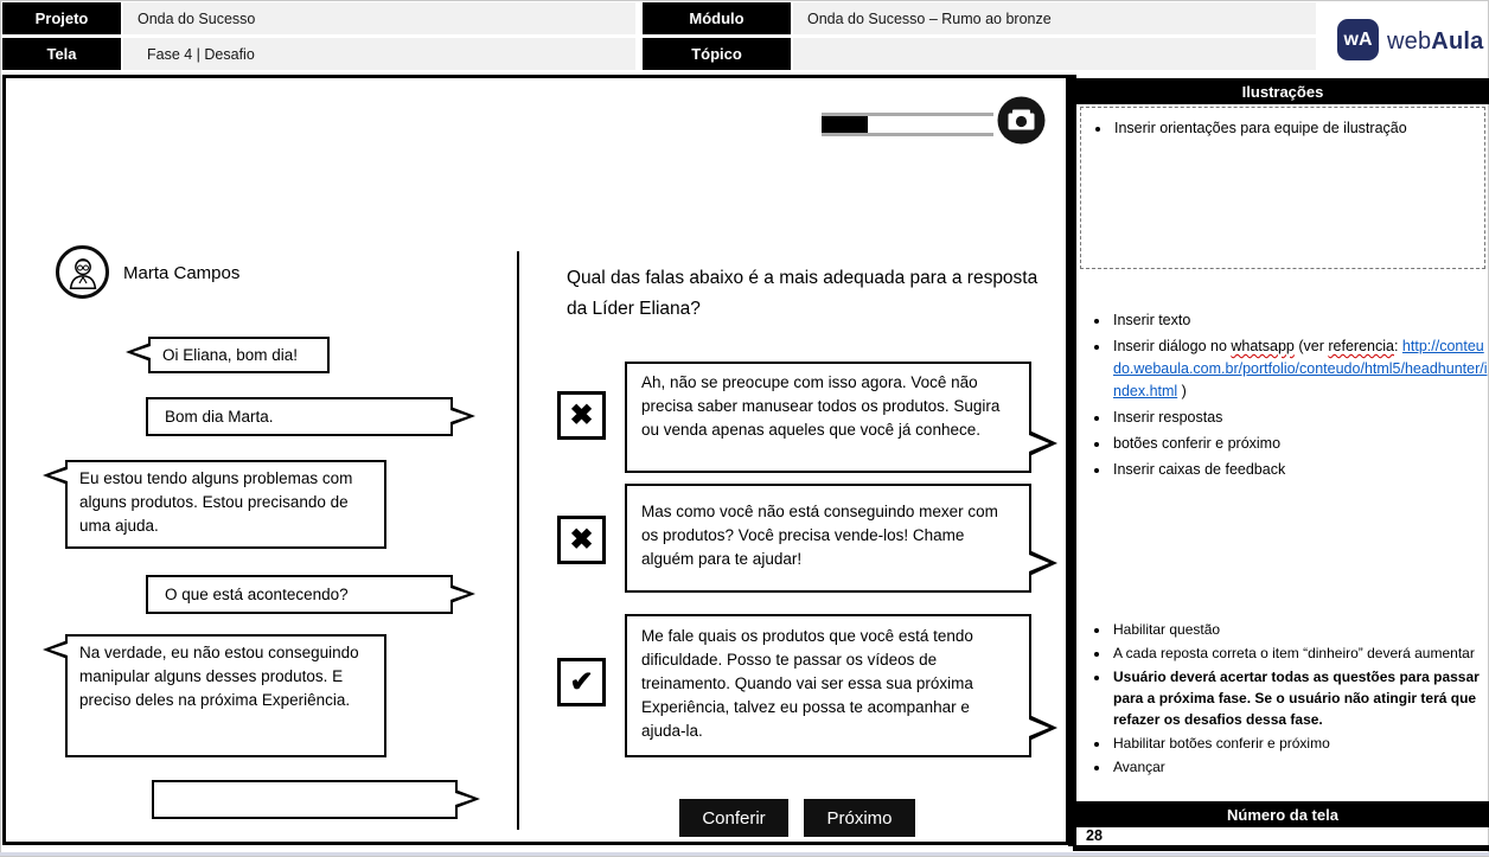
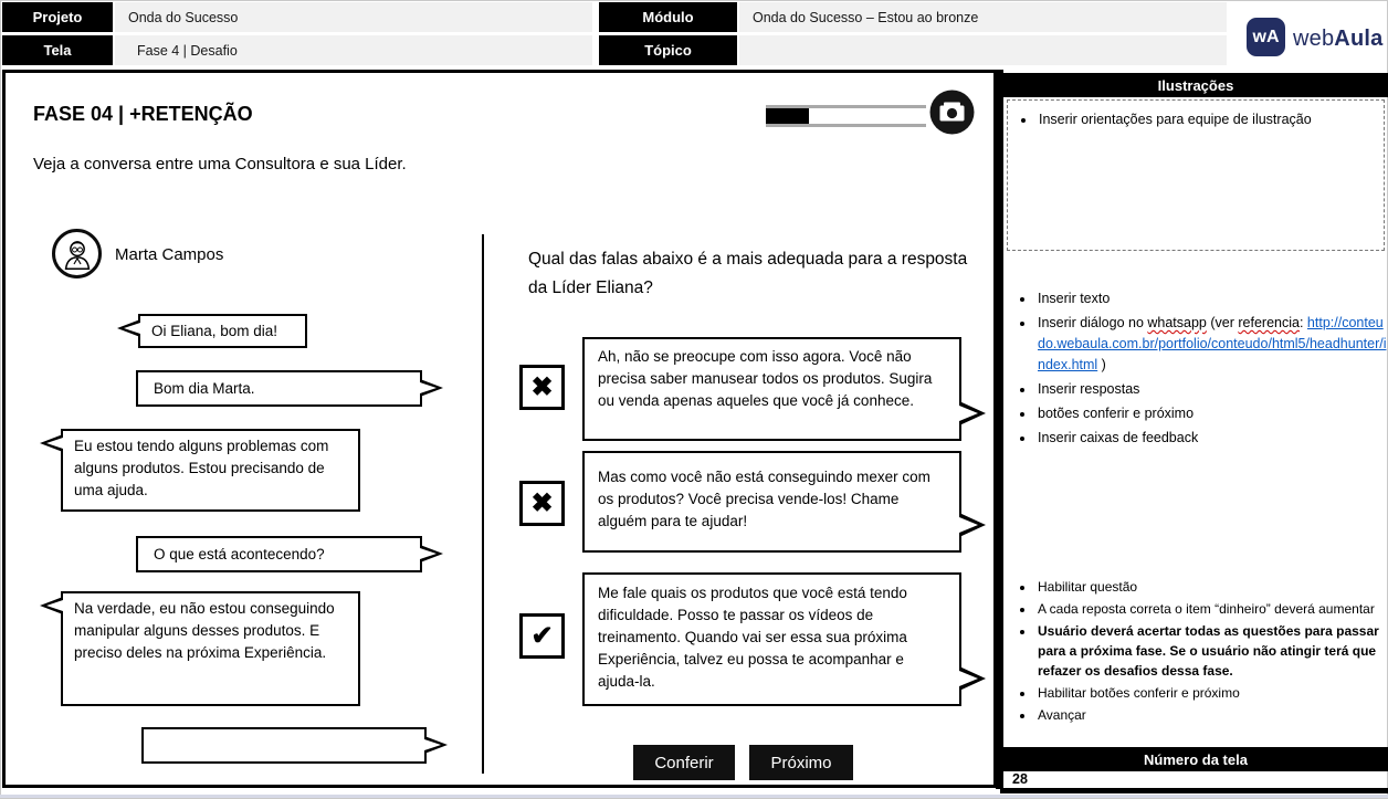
  Projeto
  Onda do Sucesso
  Módulo
- Onda do Sucesso – Rumo ao bronze
+ Onda do Sucesso – Estou ao bronze
  Tela
  Fase 4 | Desafio
  Tópico
  wA
  webAula
+ FASE 04 | +RETENÇÃO
+ Veja a conversa entre uma Consultora e sua Líder.
  Marta Campos
  Oi Eliana, bom dia!
  Bom dia Marta.
  Eu estou tendo alguns problemas com alguns produtos. Estou precisando de uma ajuda.
  O que está acontecendo?
  Na verdade, eu não estou conseguindo manipular alguns desses produtos. E preciso deles na próxima Experiência.
  Qual das falas abaixo é a mais adequada para a resposta da Líder Eliana?
  ✖
  Ah, não se preocupe com isso agora. Você não precisa saber manusear todos os produtos. Sugira ou venda apenas aqueles que você já conhece.
  ✖
  Mas como você não está conseguindo mexer com os produtos? Você precisa vende-los! Chame alguém para te ajudar!
  ✔
  Me fale quais os produtos que você está tendo dificuldade. Posso te passar os vídeos de treinamento. Quando vai ser essa sua próxima Experiência, talvez eu possa te acompanhar e ajuda-la.
  Conferir
  Próximo
  Ilustrações
  Inserir orientações para equipe de ilustração
  Inserir texto
  Inserir diálogo no whatsapp (ver referencia: http://conteudo.webaula.com.br/portfolio/conteudo/html5/headhunter/index.html )
  Inserir respostas
  botões conferir e próximo
  Inserir caixas de feedback
  Habilitar questão
  A cada reposta correta o item “dinheiro” deverá aumentar
  Usuário deverá acertar todas as questões para passar para a próxima fase. Se o usuário não atingir terá que refazer os desafios dessa fase.
  Habilitar botões conferir e próximo
  Avançar
  Número da tela
  28
